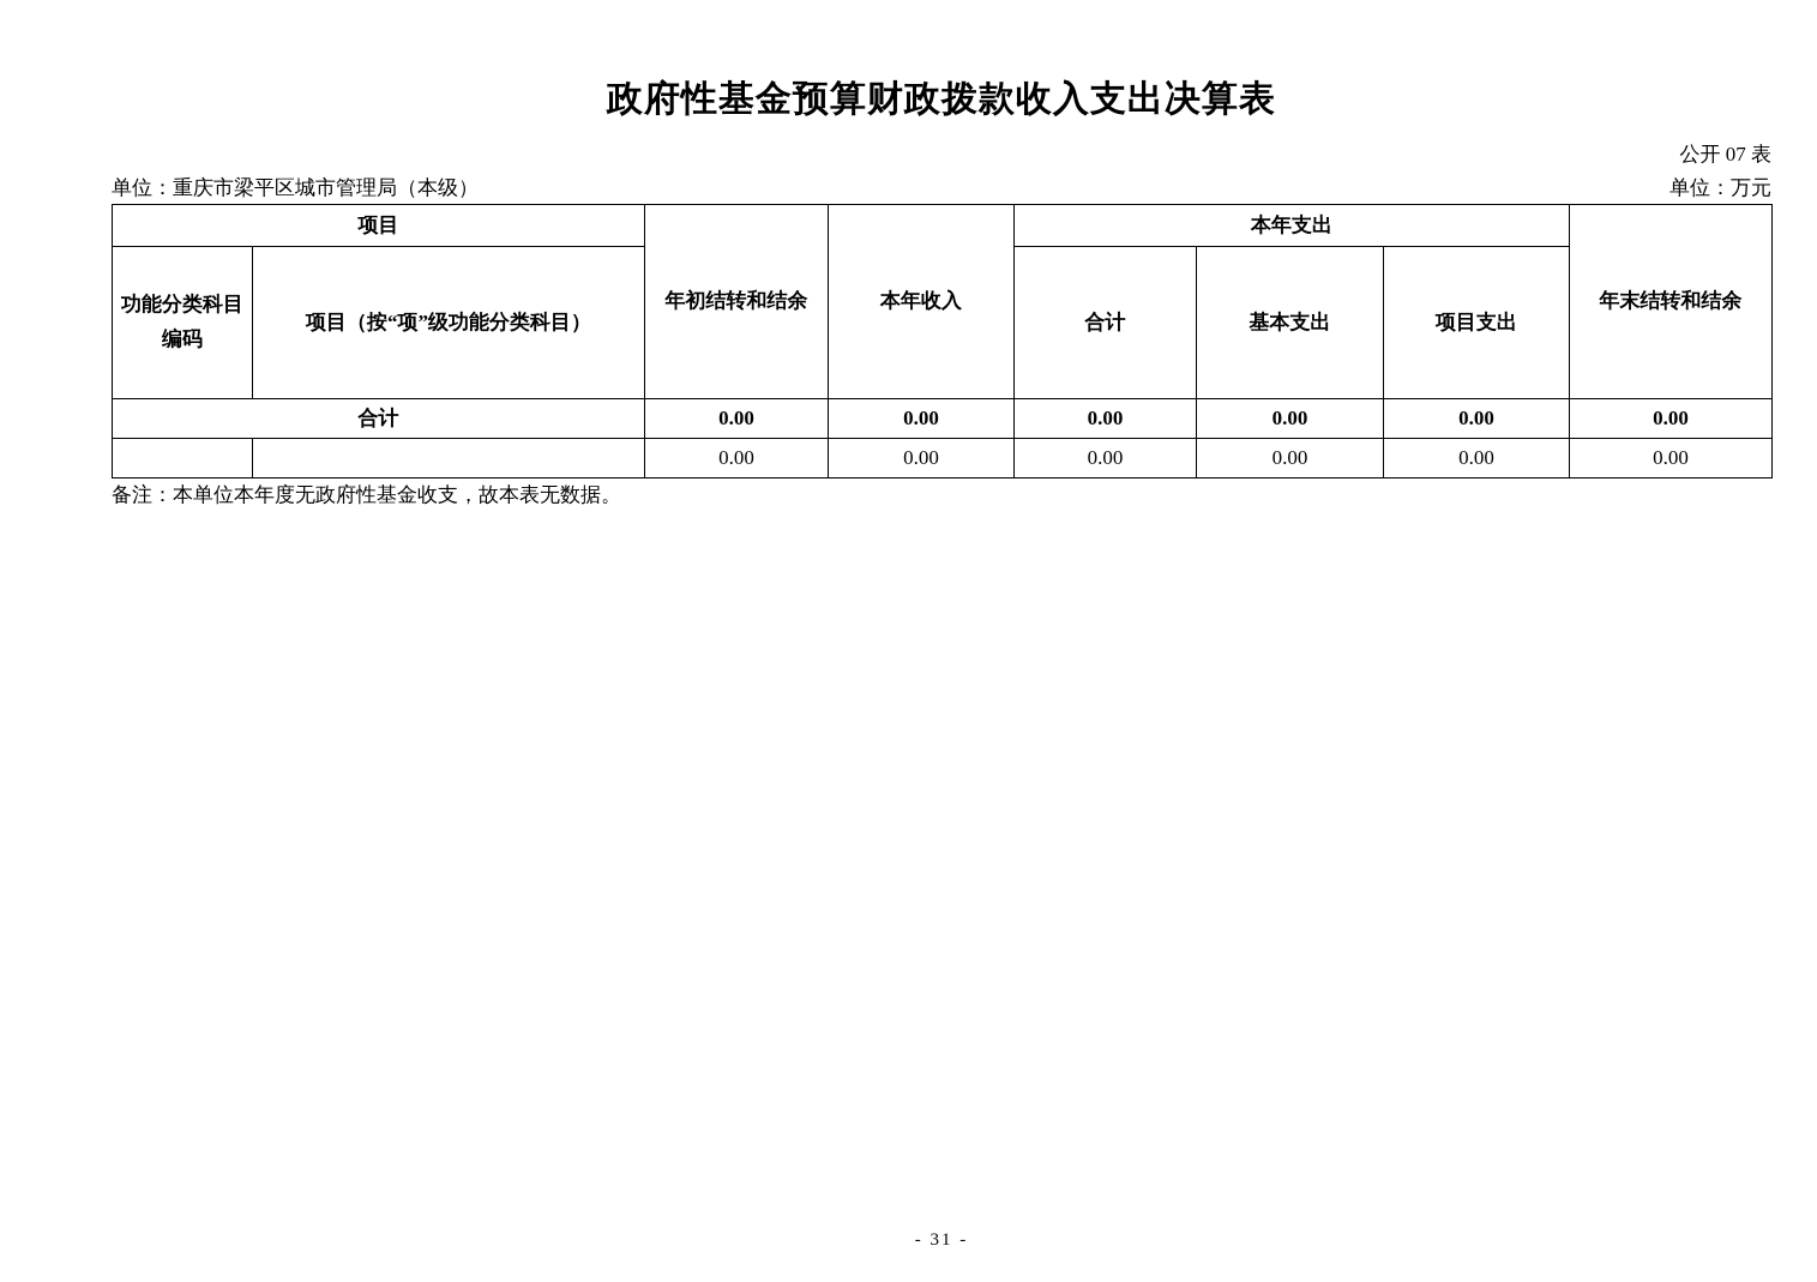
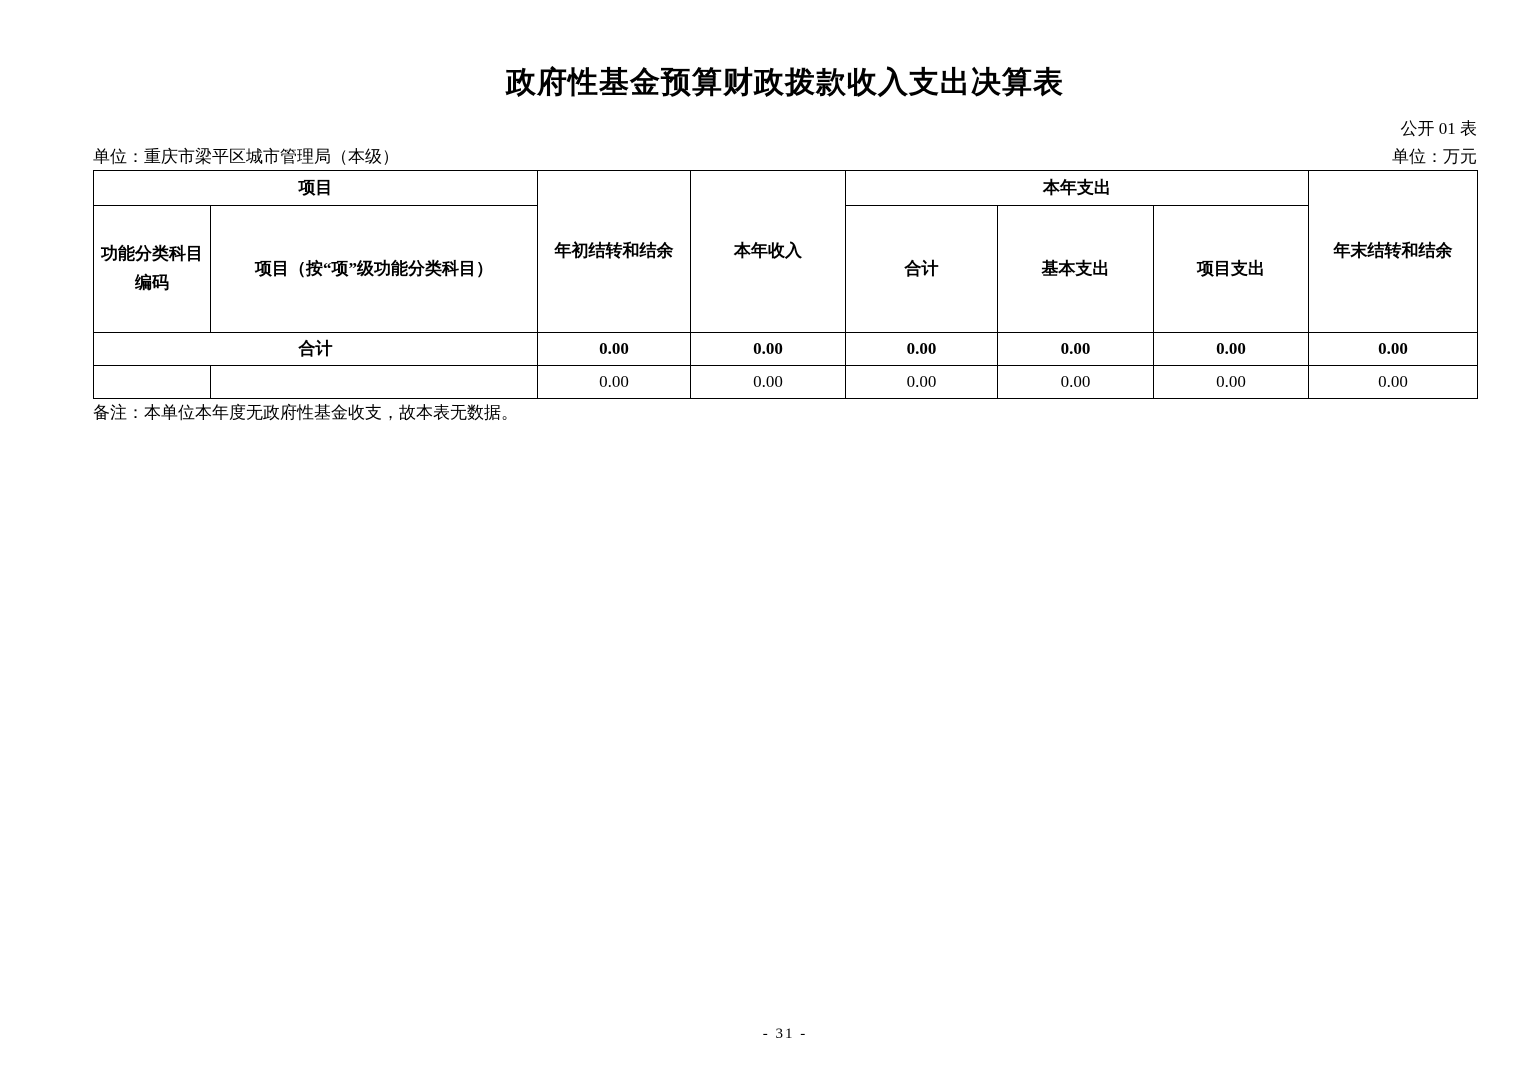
  政府性基金预算财政拨款收入支出决算表
- 公开 07 表
+ 公开 01 表
  单位：重庆市梁平区城市管理局（本级）
  单位：万元
  项目	年初结转和结余	本年收入	本年支出	年末结转和结余
  功能分类科目 编码	项目（按“项”级功能分类科目）	合计	基本支出	项目支出
  合计	0.00	0.00	0.00	0.00	0.00	0.00
  		0.00	0.00	0.00	0.00	0.00	0.00
  备注：本单位本年度无政府性基金收支，故本表无数据。
  - 31 -
